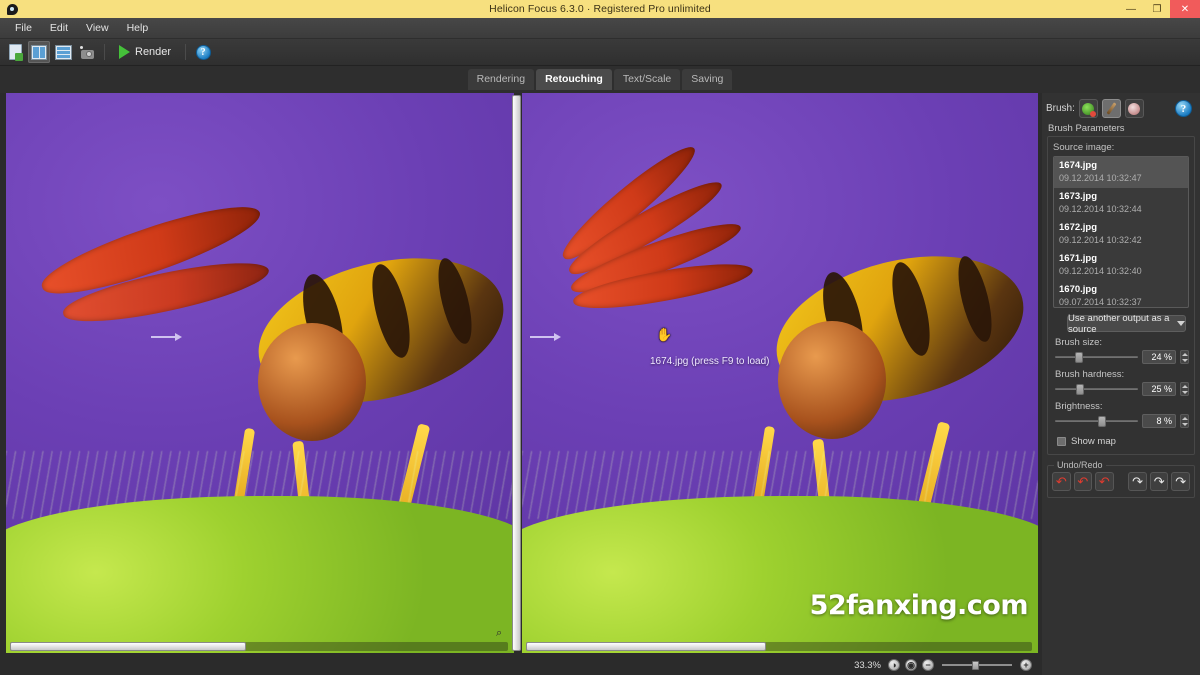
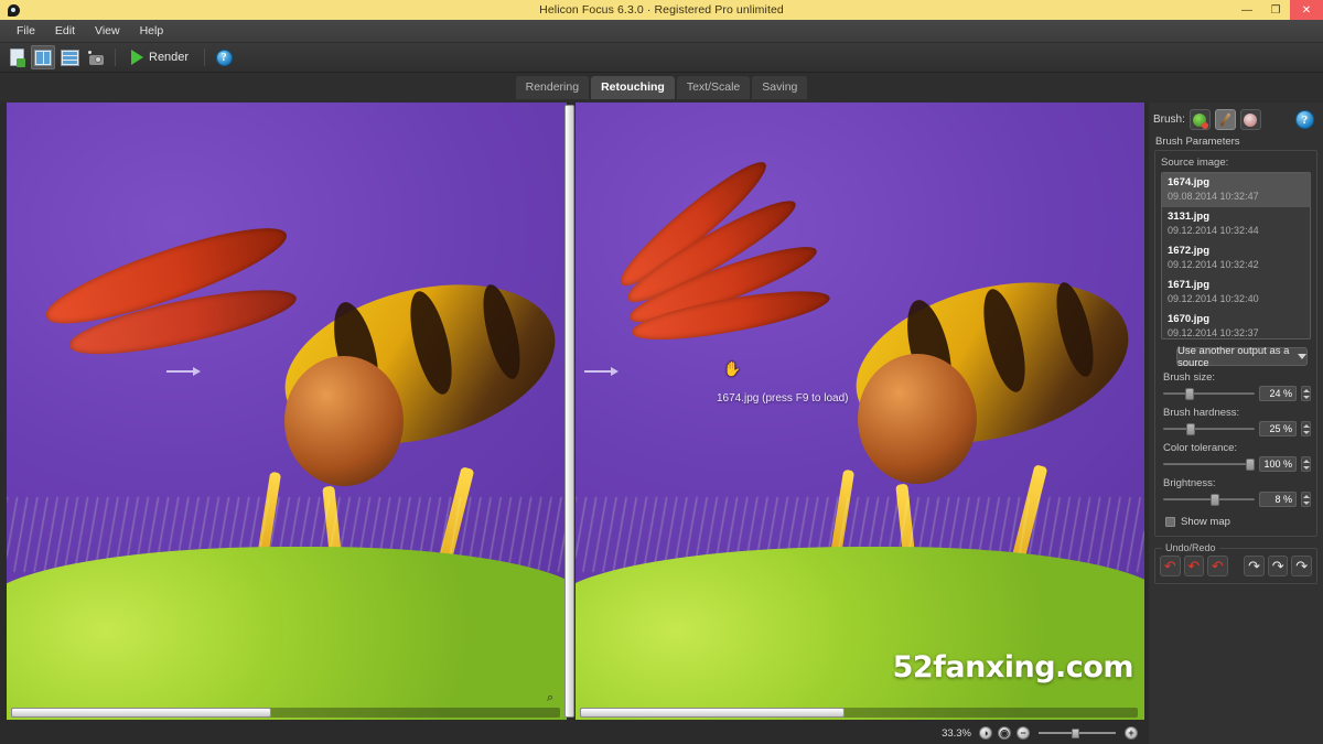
  Helicon Focus 6.3.0 · Registered Pro unlimited
  —
  ❐
  ✕
  File
  Edit
  View
  Help
  Render
  ?
  Rendering
  Retouching
  Text/Scale
  Saving
  ⌕
  ✋
  1674.jpg (press F9 to load)
  52fanxing.com
  Brush:
  ?
  Brush Parameters
  Source image:
  1674.jpg
- 09.12.2014 10:32:47
+ 09.08.2014 10:32:47
- 1673.jpg
+ 3131.jpg
  09.12.2014 10:32:44
  1672.jpg
  09.12.2014 10:32:42
  1671.jpg
  09.12.2014 10:32:40
  1670.jpg
- 09.07.2014 10:32:37
+ 09.12.2014 10:32:37
  Use another output as a source
  Brush size:
  24 %
  Brush hardness:
  25 %
+ Color tolerance:
+ 100 %
  Brightness:
  8 %
  Show map
  Undo/Redo
  ↶
  ↶
  ↶
  ↷
  ↷
  ↷
  33.3%
  ◑
  ◉
  −
  +
